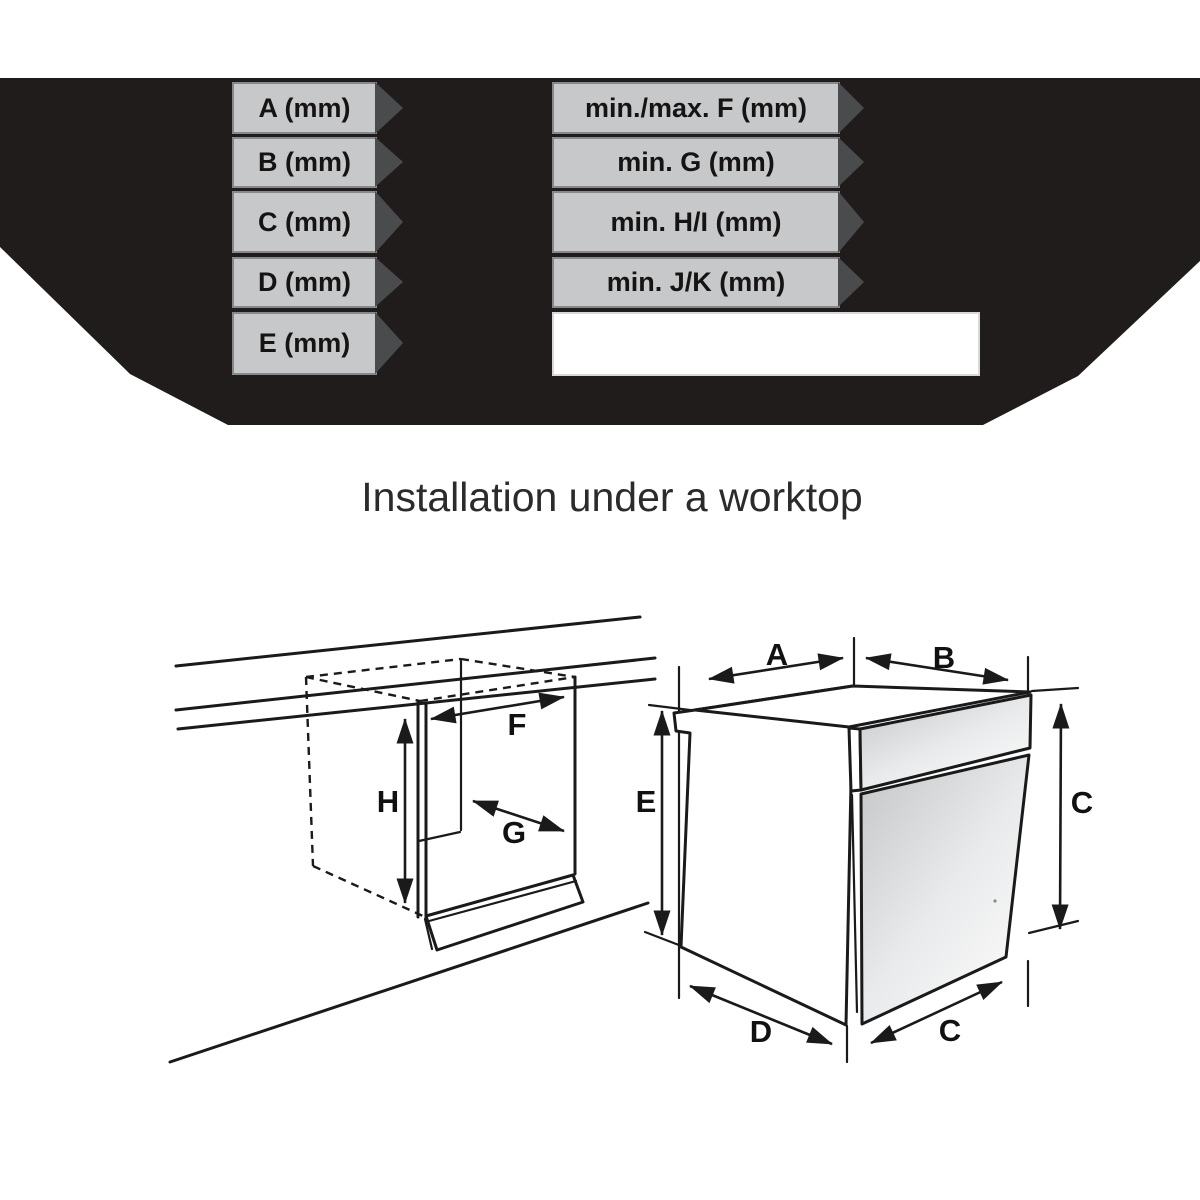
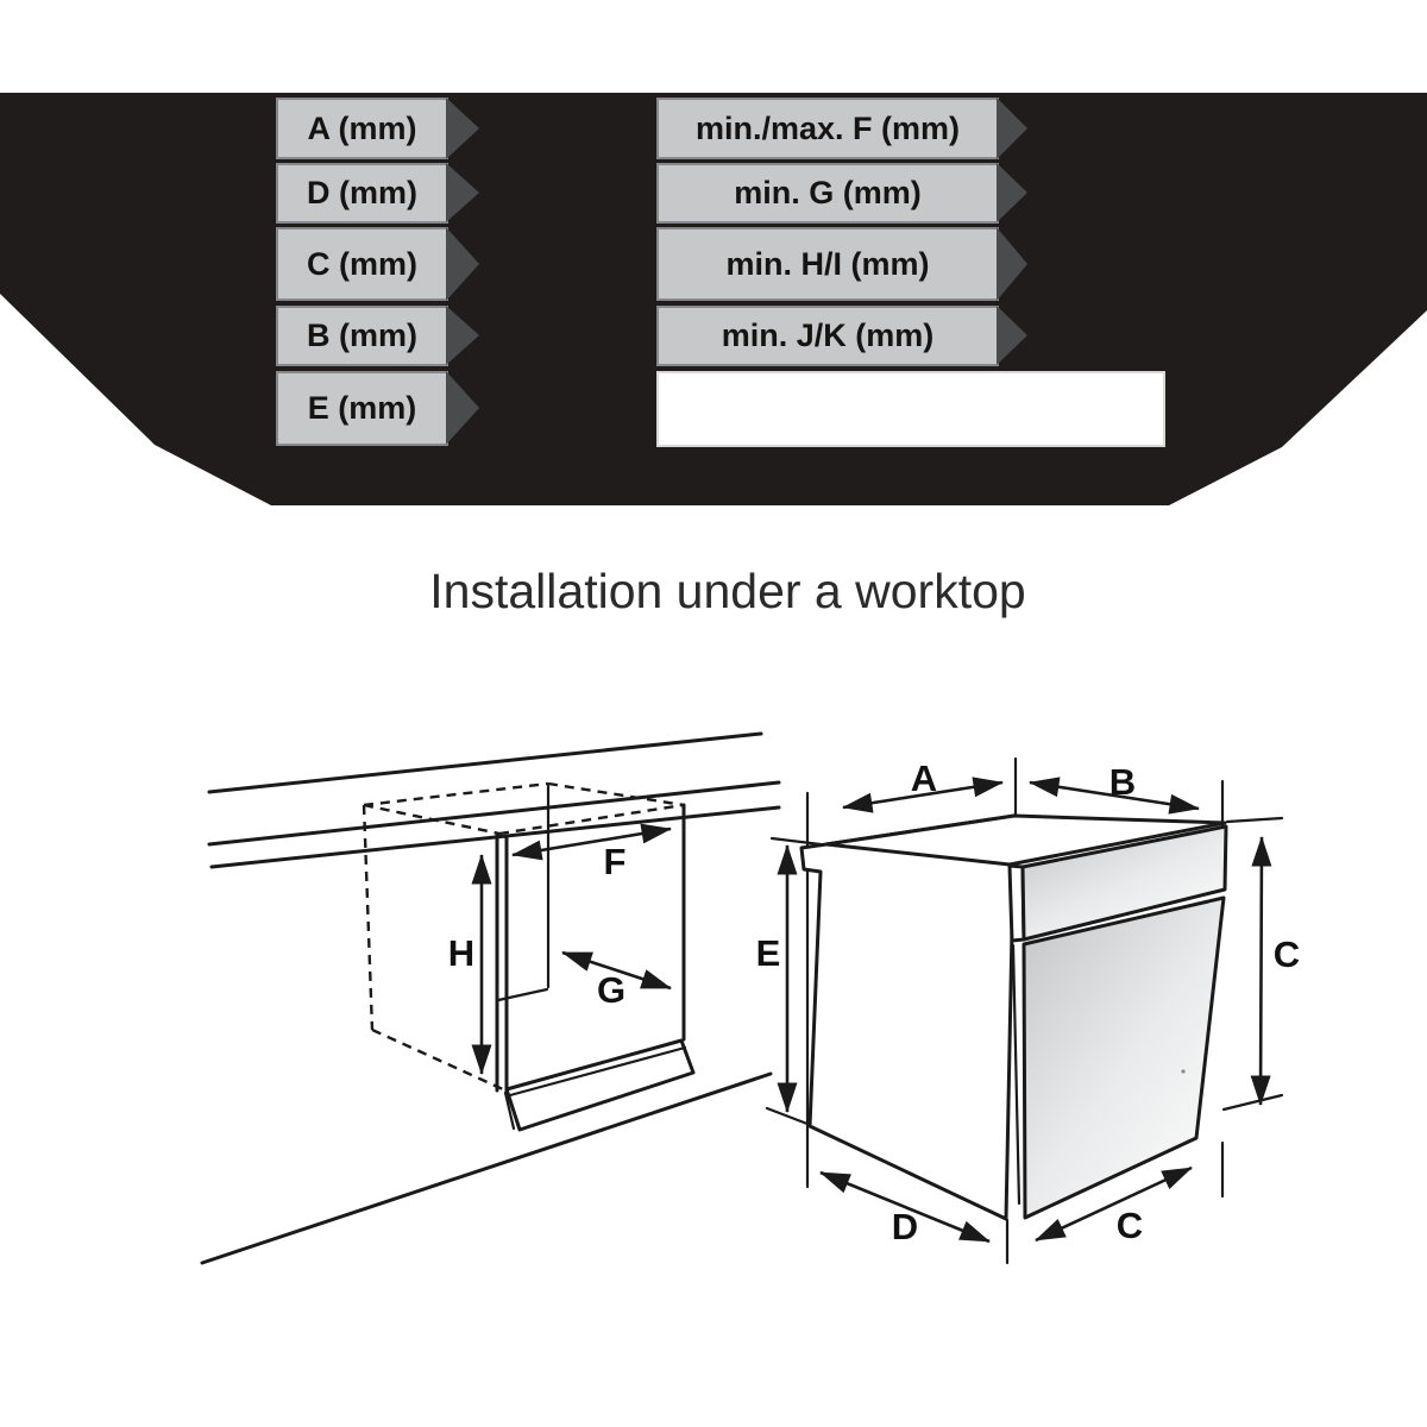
  A (mm)
- B (mm)
+ D (mm)
  C (mm)
- D (mm)
+ B (mm)
  E (mm)
  min./max. F (mm)
  min. G (mm)
  min. H/I (mm)
  min. J/K (mm)
  Installation under a worktop
  F
  H
  G
  A
  B
  E
  C
  D
  C
